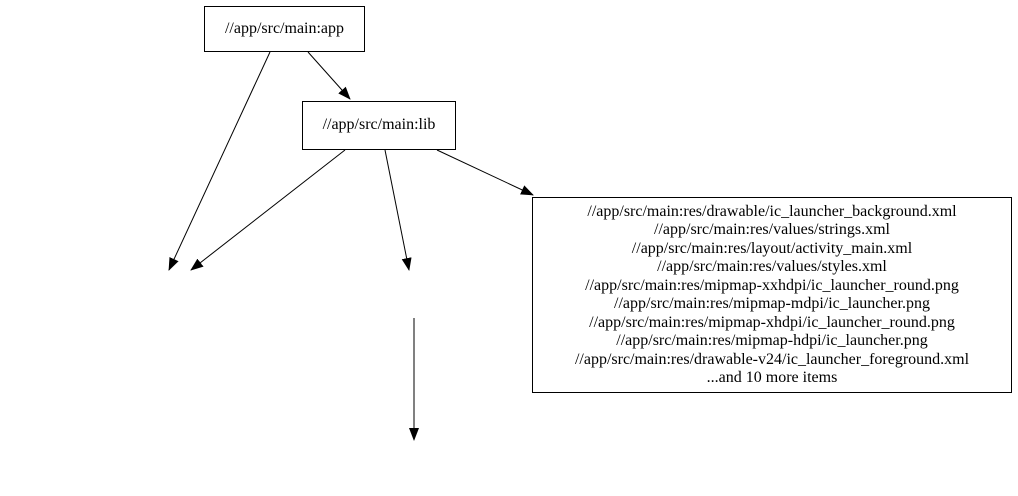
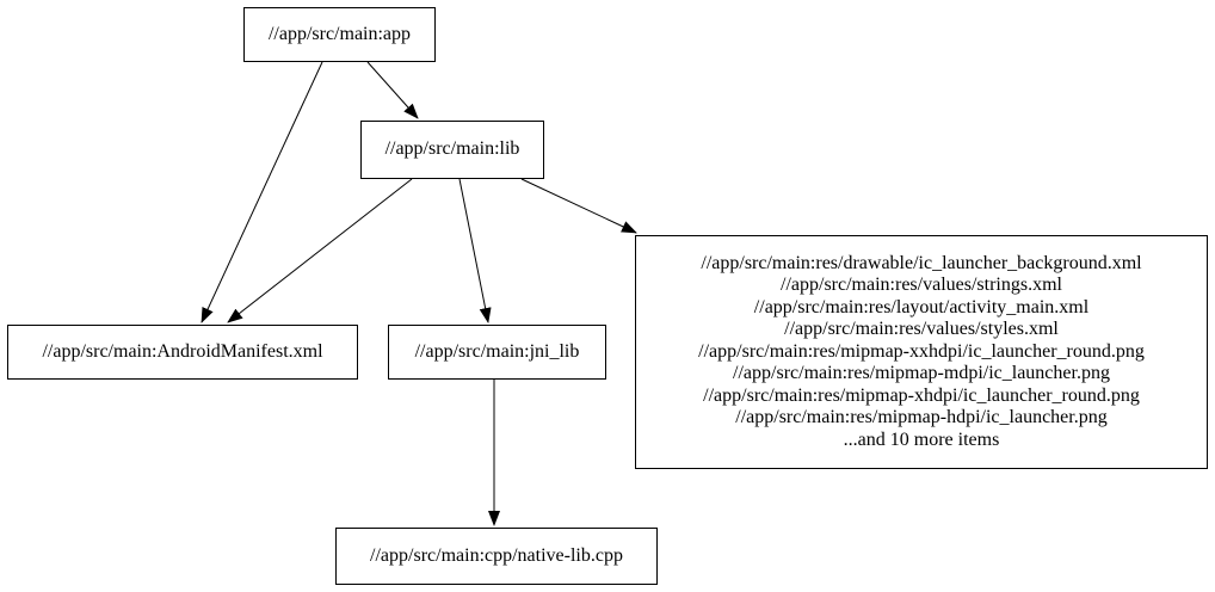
  //app/src/main:app
  //app/src/main:lib
+ //app/src/main:AndroidManifest.xml
+ //app/src/main:jni_lib
  //app/src/main:res/drawable/ic_launcher_background.xml
  //app/src/main:res/values/strings.xml
  //app/src/main:res/layout/activity_main.xml
  //app/src/main:res/values/styles.xml
  //app/src/main:res/mipmap-xxhdpi/ic_launcher_round.png
  //app/src/main:res/mipmap-mdpi/ic_launcher.png
  //app/src/main:res/mipmap-xhdpi/ic_launcher_round.png
  //app/src/main:res/mipmap-hdpi/ic_launcher.png
- //app/src/main:res/drawable-v24/ic_launcher_foreground.xml
  ...and 10 more items
+ //app/src/main:cpp/native-lib.cpp
